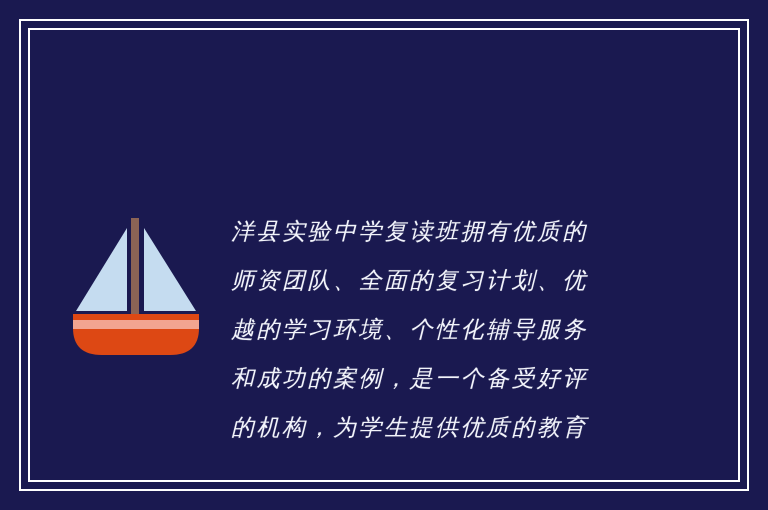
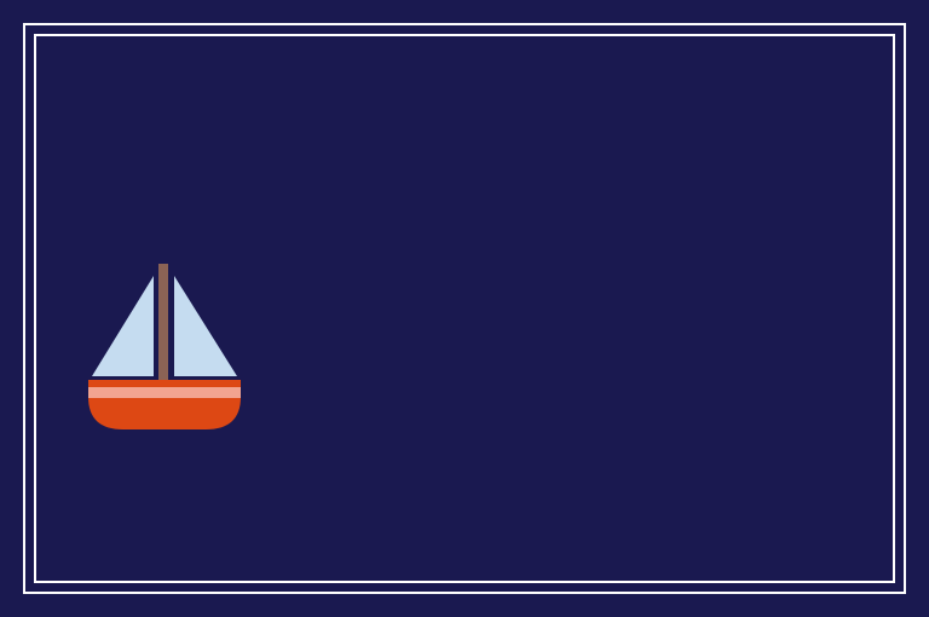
- 洋县实验中学复读班拥有优质的 师资团队、全面的复习计划、优 越的学习环境、个性化辅导服务 和成功的案例，是一个备受好评 的机构，为学生提供优质的教育
